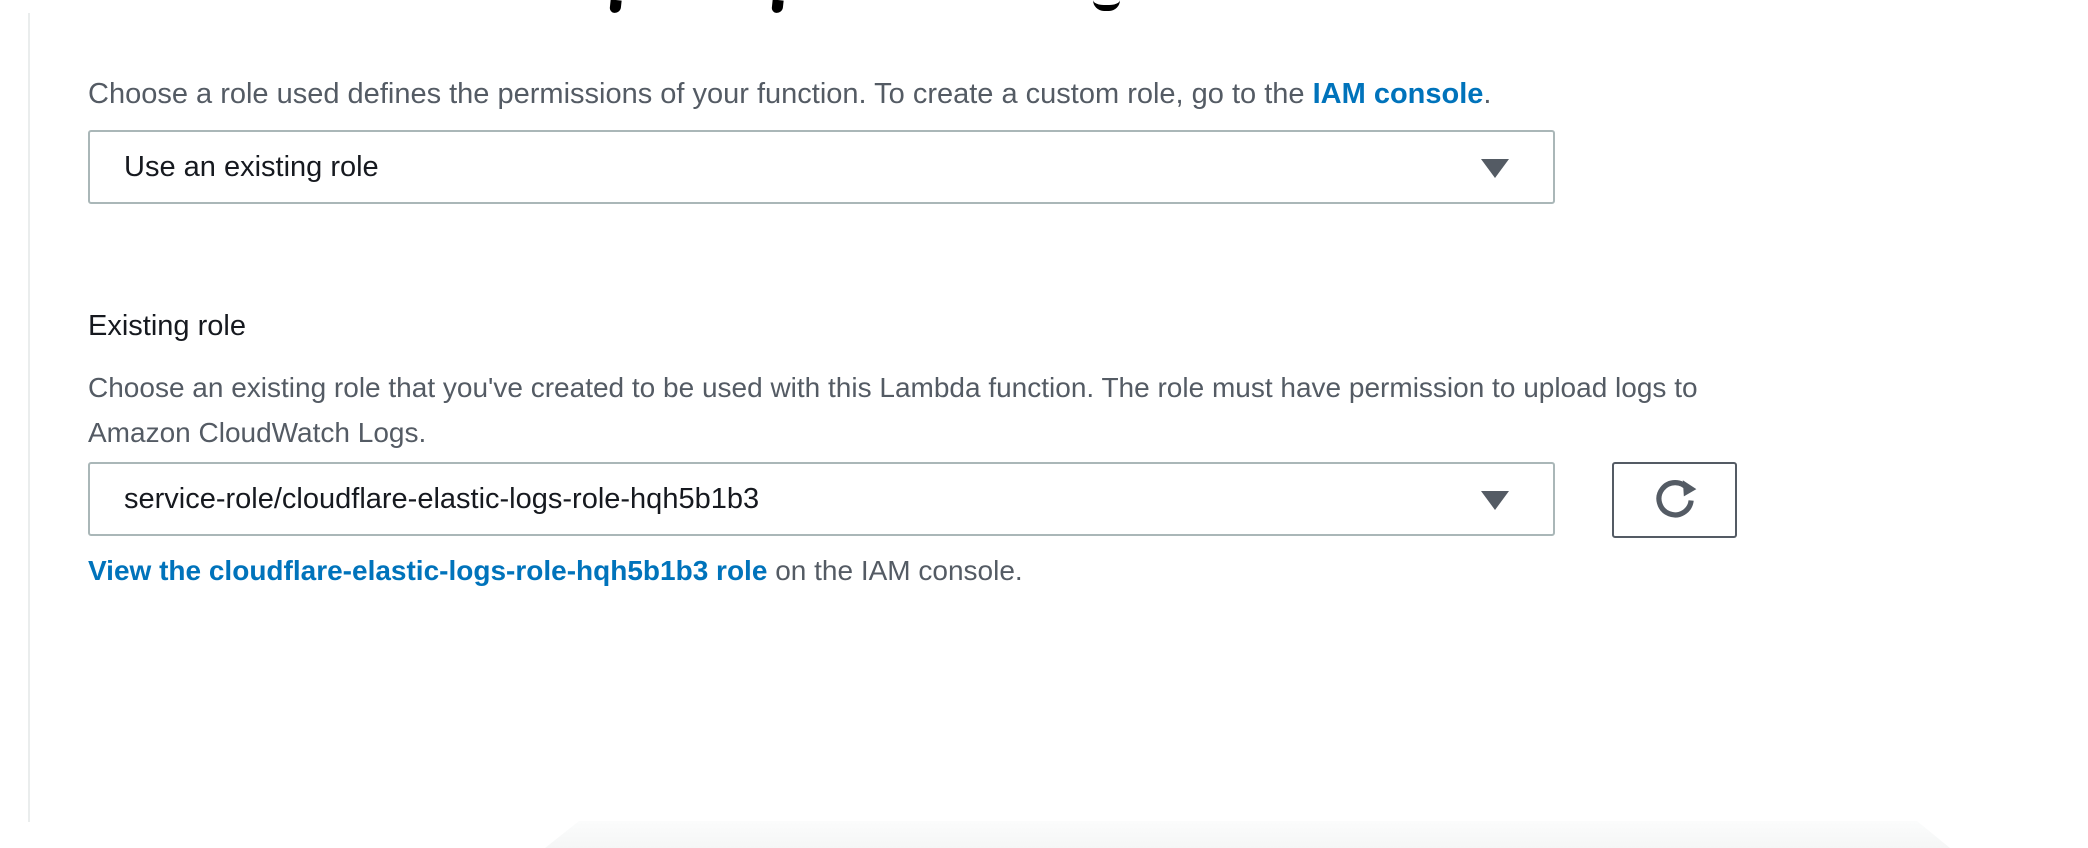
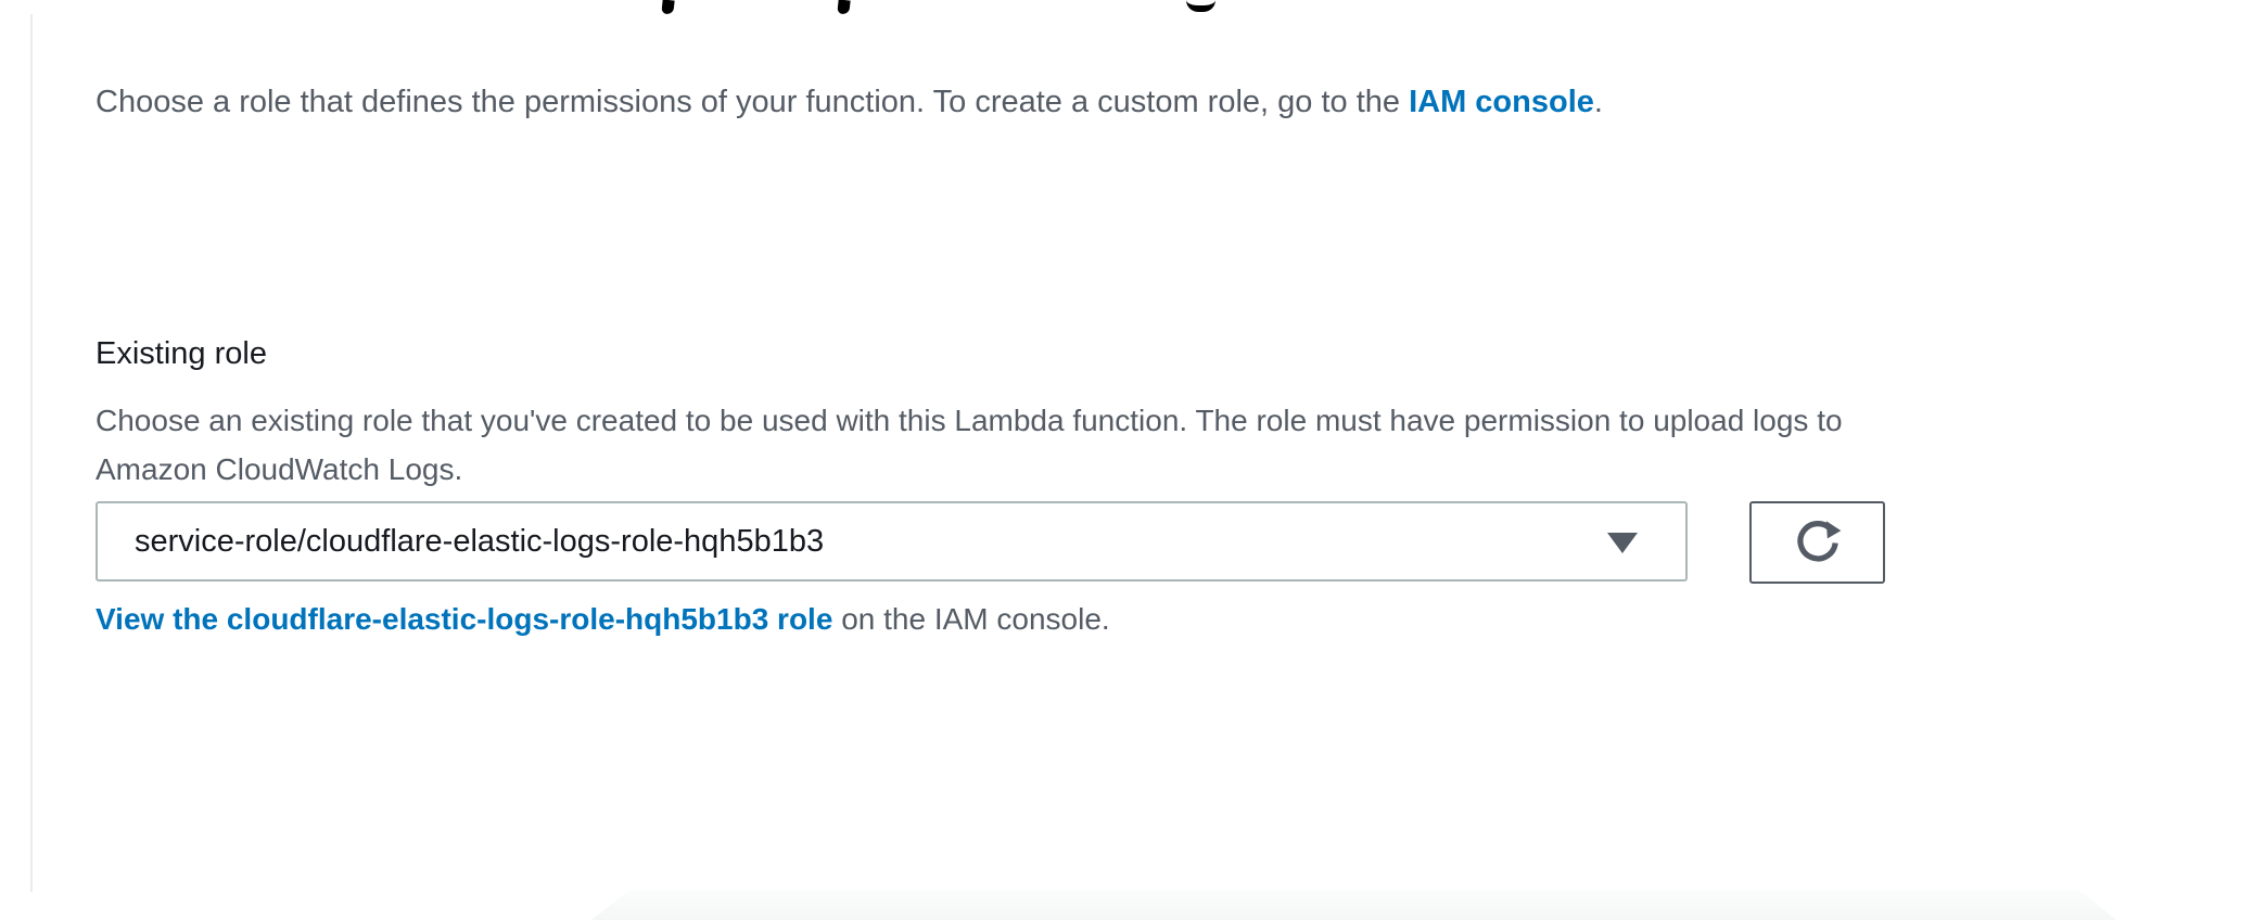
- Choose a role used defines the permissions of your function. To create a custom role, go to the IAM console.
+ Choose a role that defines the permissions of your function. To create a custom role, go to the IAM console.
- Use an existing role
  Existing role
  Choose an existing role that you've created to be used with this Lambda function. The role must have permission to upload logs to
  Amazon CloudWatch Logs.
  service-role/cloudflare-elastic-logs-role-hqh5b1b3
  View the cloudflare-elastic-logs-role-hqh5b1b3 role on the IAM console.
